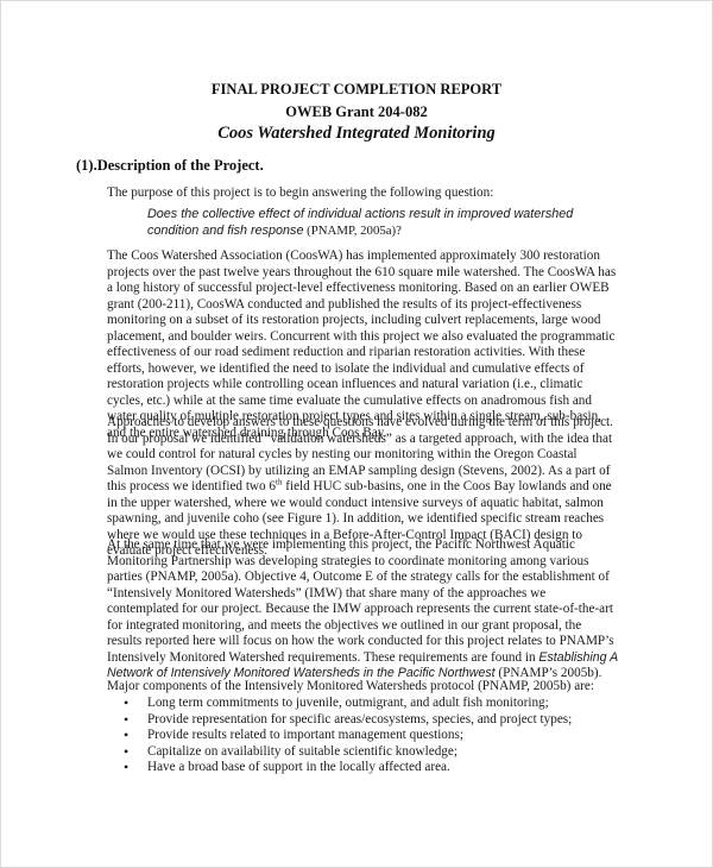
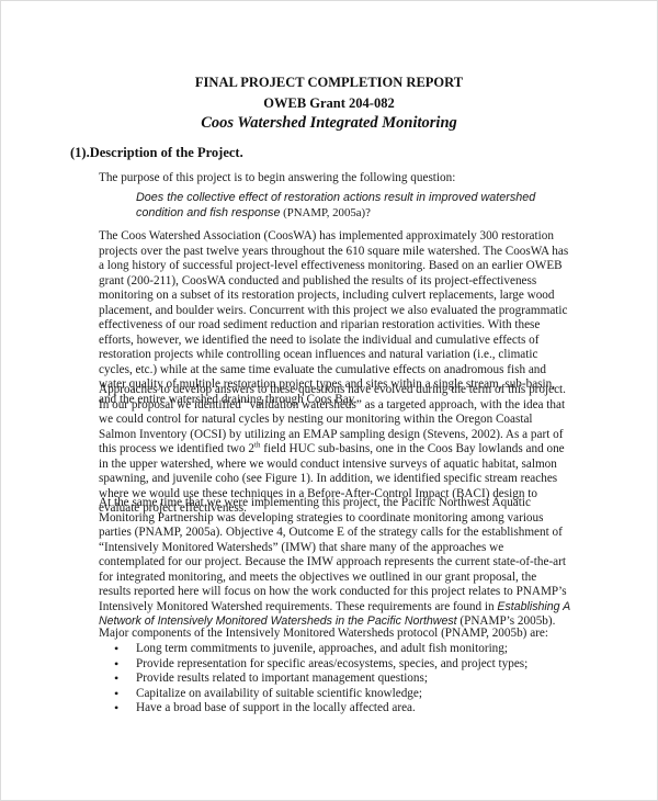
  FINAL PROJECT COMPLETION REPORT
  OWEB Grant 204-082
  Coos Watershed Integrated Monitoring
  (1).Description of the Project.
  The purpose of this project is to begin answering the following question:
- Does the collective effect of individual actions result in improved watershed condition and fish response (PNAMP, 2005a)?
+ Does the collective effect of restoration actions result in improved watershed condition and fish response (PNAMP, 2005a)?
  The Coos Watershed Association (CoosWA) has implemented approximately 300 restoration projects over the past twelve years throughout the 610 square mile watershed. The CoosWA has a long history of successful project-level effectiveness monitoring. Based on an earlier OWEB grant (200-211), CoosWA conducted and published the results of its project-effectiveness monitoring on a subset of its restoration projects, including culvert replacements, large wood placement, and boulder weirs. Concurrent with this project we also evaluated the programmatic effectiveness of our road sediment reduction and riparian restoration activities. With these efforts, however, we identified the need to isolate the individual and cumulative effects of restoration projects while controlling ocean influences and natural variation (i.e., climatic cycles, etc.) while at the same time evaluate the cumulative effects on anadromous fish and water quality of multiple restoration project types and sites within a single stream, sub-basin, and the entire watershed draining through Coos Bay.
- Approaches to develop answers to these questions have evolved during the term of this project. In our proposal we identified “validation watersheds” as a targeted approach, with the idea that we could control for natural cycles by nesting our monitoring within the Oregon Coastal Salmon Inventory (OCSI) by utilizing an EMAP sampling design (Stevens, 2002). As a part of this process we identified two 6th field HUC sub-basins, one in the Coos Bay lowlands and one in the upper watershed, where we would conduct intensive surveys of aquatic habitat, salmon spawning, and juvenile coho (see Figure 1). In addition, we identified specific stream reaches where we would use these techniques in a Before-After-Control Impact (BACI) design to evaluate project effectiveness.
+ Approaches to develop answers to these questions have evolved during the term of this project. In our proposal we identified “validation watersheds” as a targeted approach, with the idea that we could control for natural cycles by nesting our monitoring within the Oregon Coastal Salmon Inventory (OCSI) by utilizing an EMAP sampling design (Stevens, 2002). As a part of this process we identified two 2th field HUC sub-basins, one in the Coos Bay lowlands and one in the upper watershed, where we would conduct intensive surveys of aquatic habitat, salmon spawning, and juvenile coho (see Figure 1). In addition, we identified specific stream reaches where we would use these techniques in a Before-After-Control Impact (BACI) design to evaluate project effectiveness.
  At the same time that we were implementing this project, the Pacific Northwest Aquatic Monitoring Partnership was developing strategies to coordinate monitoring among various parties (PNAMP, 2005a). Objective 4, Outcome E of the strategy calls for the establishment of “Intensively Monitored Watersheds” (IMW) that share many of the approaches we contemplated for our project. Because the IMW approach represents the current state-of-the-art for integrated monitoring, and meets the objectives we outlined in our grant proposal, the results reported here will focus on how the work conducted for this project relates to PNAMP’s Intensively Monitored Watershed requirements. These requirements are found in Establishing A Network of Intensively Monitored Watersheds in the Pacific Northwest (PNAMP’s 2005b).
  Major components of the Intensively Monitored Watersheds protocol (PNAMP, 2005b) are:
- Long term commitments to juvenile, outmigrant, and adult fish monitoring;
+ Long term commitments to juvenile, approaches, and adult fish monitoring;
  Provide representation for specific areas/ecosystems, species, and project types;
  Provide results related to important management questions;
  Capitalize on availability of suitable scientific knowledge;
  Have a broad base of support in the locally affected area.
